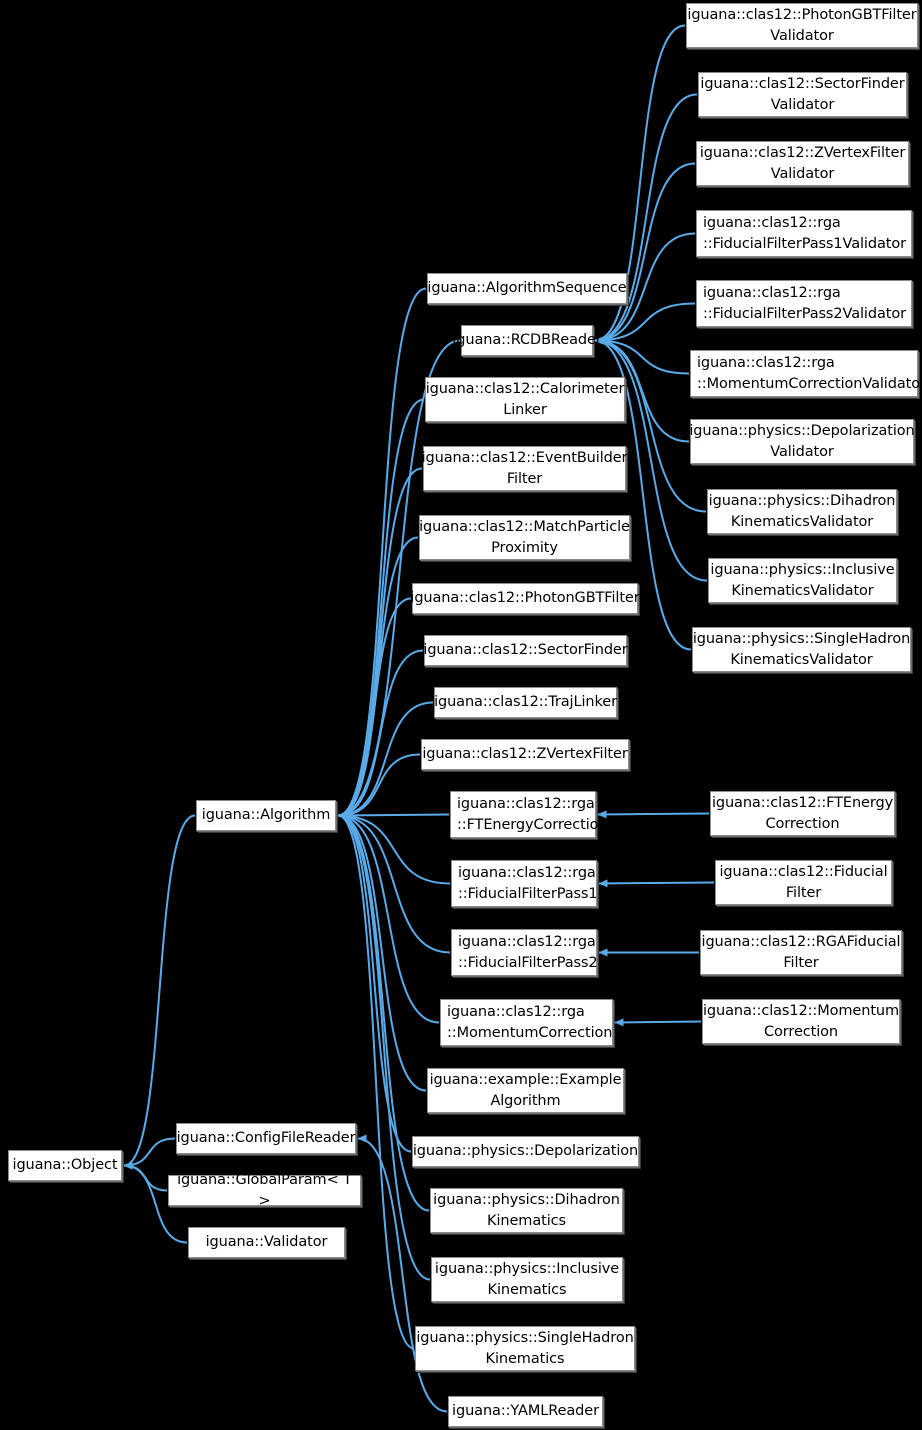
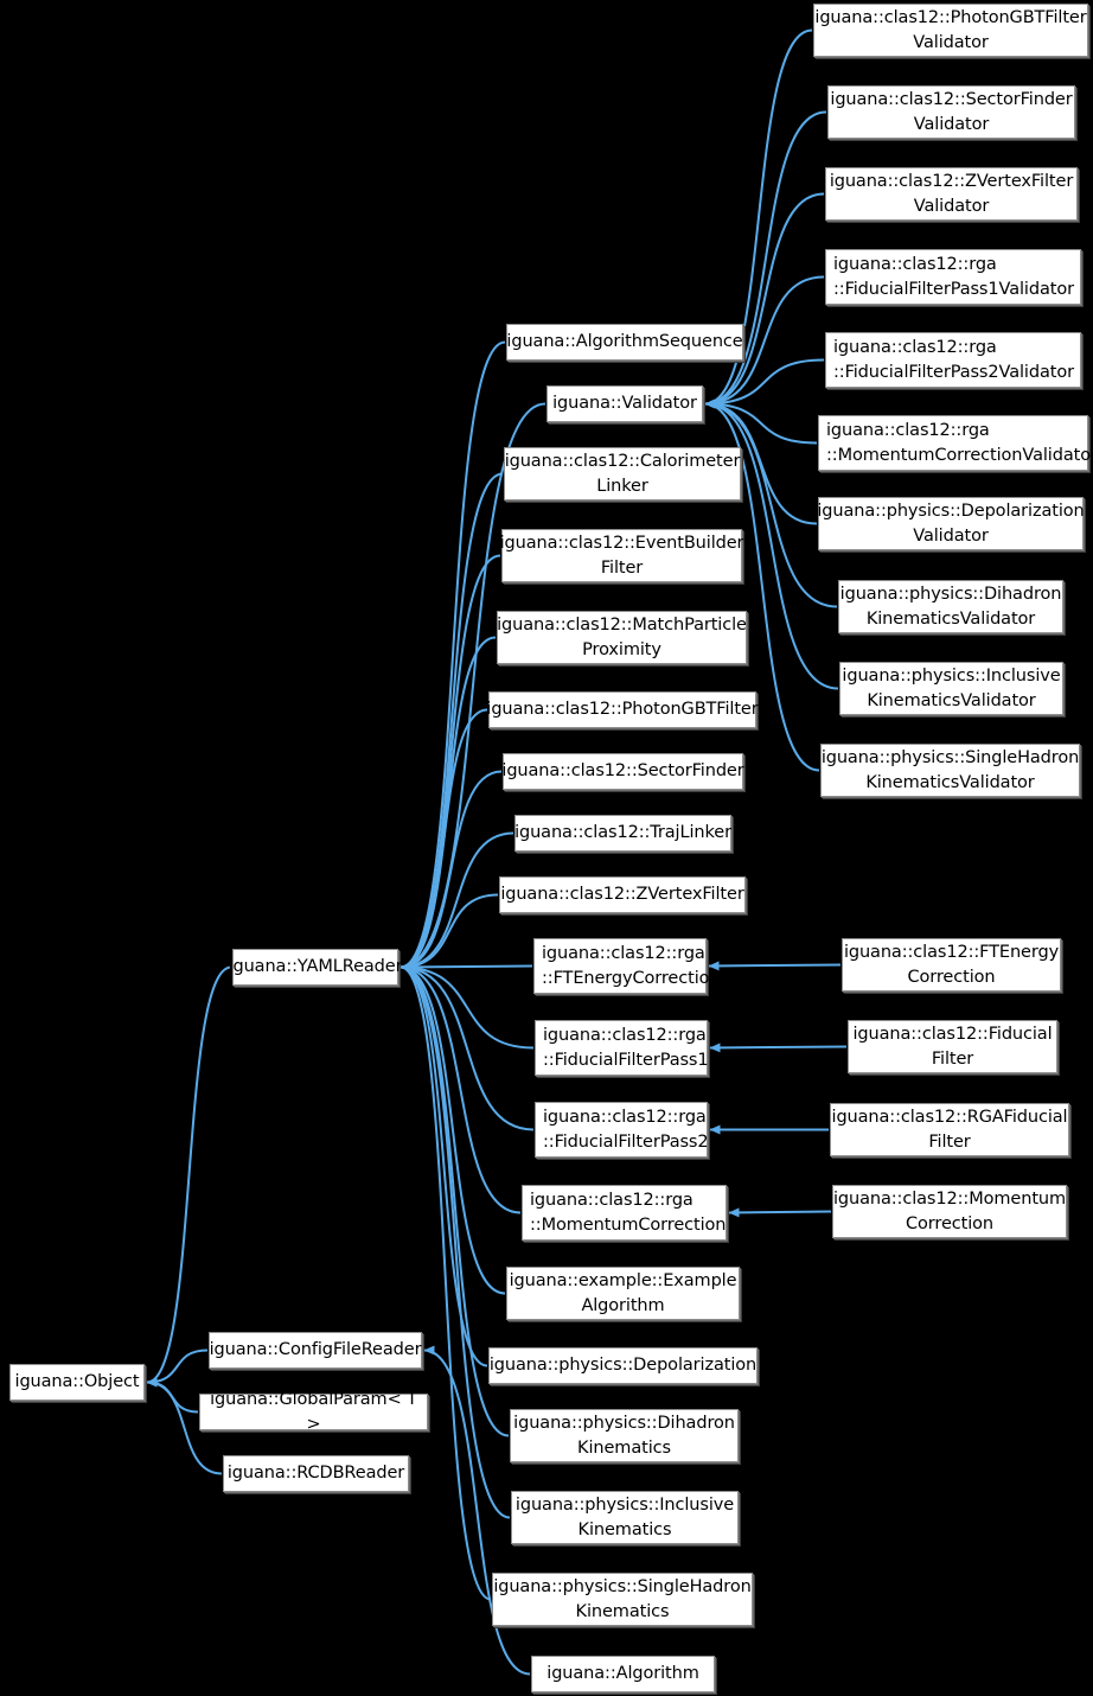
  iguana::Object
  iguana::ConfigFileReader
  iguana::GlobalParam< T >
- iguana::Validator
+ iguana::RCDBReader
- iguana::Algorithm
+ iguana::YAMLReader
  iguana::AlgorithmSequence
- iguana::RCDBReader
+ iguana::Validator
  iguana::clas12::Calorimeter
  Linker
  iguana::clas12::EventBuilder
  Filter
  iguana::clas12::MatchParticle
  Proximity
  iguana::clas12::PhotonGBTFilter
  iguana::clas12::SectorFinder
  iguana::clas12::TrajLinker
  iguana::clas12::ZVertexFilter
  iguana::clas12::rga
  ::FTEnergyCorrection
  iguana::clas12::rga
  ::FiducialFilterPass1
  iguana::clas12::rga
  ::FiducialFilterPass2
  iguana::clas12::rga
  ::MomentumCorrection
  iguana::example::Example
  Algorithm
  iguana::physics::Depolarization
  iguana::physics::Dihadron
  Kinematics
  iguana::physics::Inclusive
  Kinematics
  iguana::physics::SingleHadron
  Kinematics
- iguana::YAMLReader
+ iguana::Algorithm
  iguana::clas12::PhotonGBTFilter
  Validator
  iguana::clas12::SectorFinder
  Validator
  iguana::clas12::ZVertexFilter
  Validator
  iguana::clas12::rga
  ::FiducialFilterPass1Validator
  iguana::clas12::rga
  ::FiducialFilterPass2Validator
  iguana::clas12::rga
  ::MomentumCorrectionValidato
  iguana::physics::Depolarization
  Validator
  iguana::physics::Dihadron
  KinematicsValidator
  iguana::physics::Inclusive
  KinematicsValidator
  iguana::physics::SingleHadron
  KinematicsValidator
  iguana::clas12::FTEnergy
  Correction
  iguana::clas12::Fiducial
  Filter
  iguana::clas12::RGAFiducial
  Filter
  iguana::clas12::Momentum
  Correction
